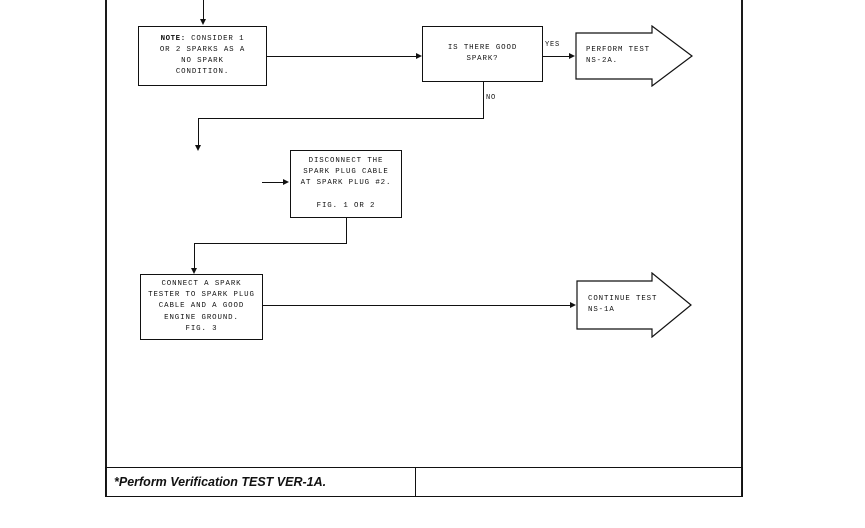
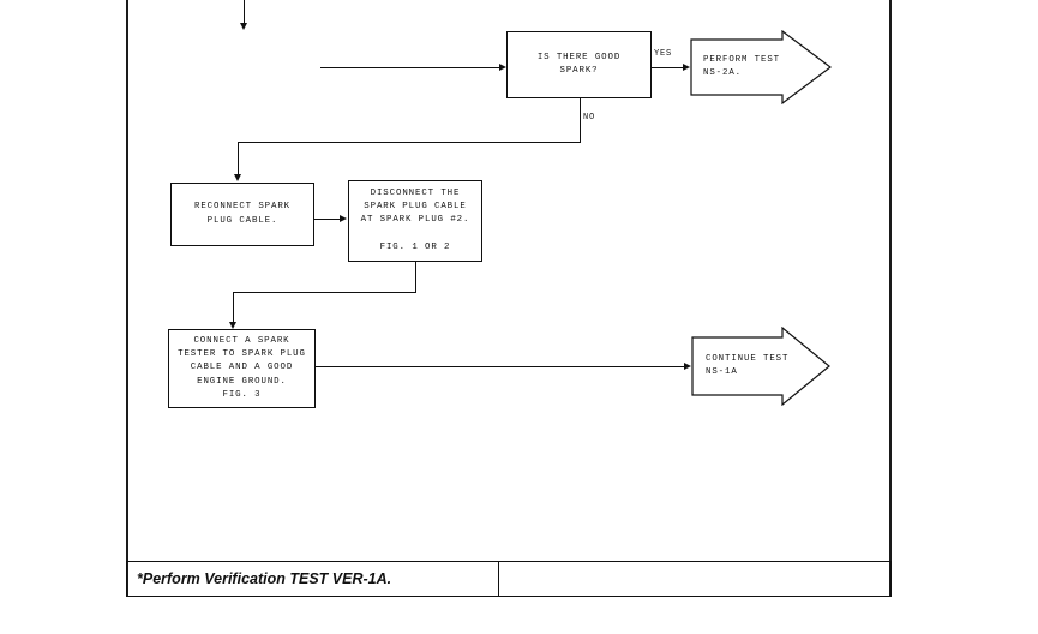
- NOTE: CONSIDER 1
- OR 2 SPARKS AS A
- NO SPARK
- CONDITION.
  IS THERE GOOD
  SPARK?
  YES
  PERFORM TEST
  NS-2A.
  NO
+ RECONNECT SPARK
+ PLUG CABLE.
  DISCONNECT THE
  SPARK PLUG CABLE
  AT SPARK PLUG #2.
  FIG. 1 OR 2
  CONNECT A SPARK
  TESTER TO SPARK PLUG
  CABLE AND A GOOD
  ENGINE GROUND.
  FIG. 3
  CONTINUE TEST
  NS-1A
  *Perform Verification TEST VER-1A.
